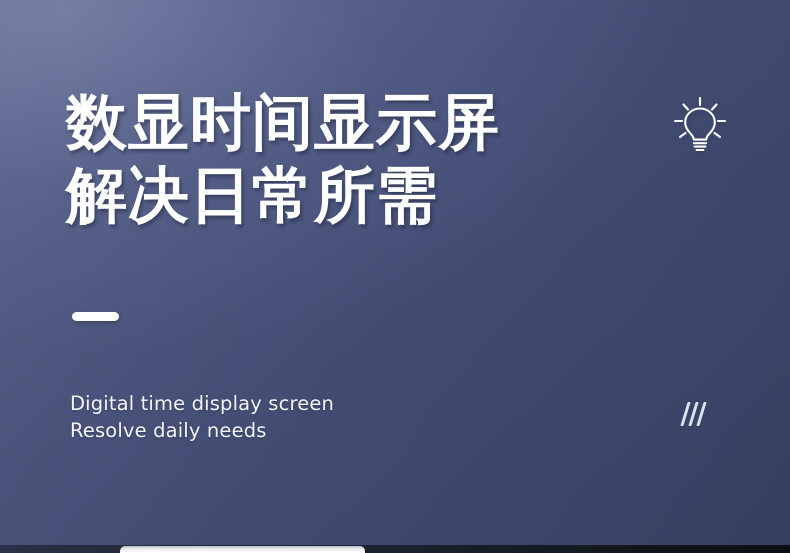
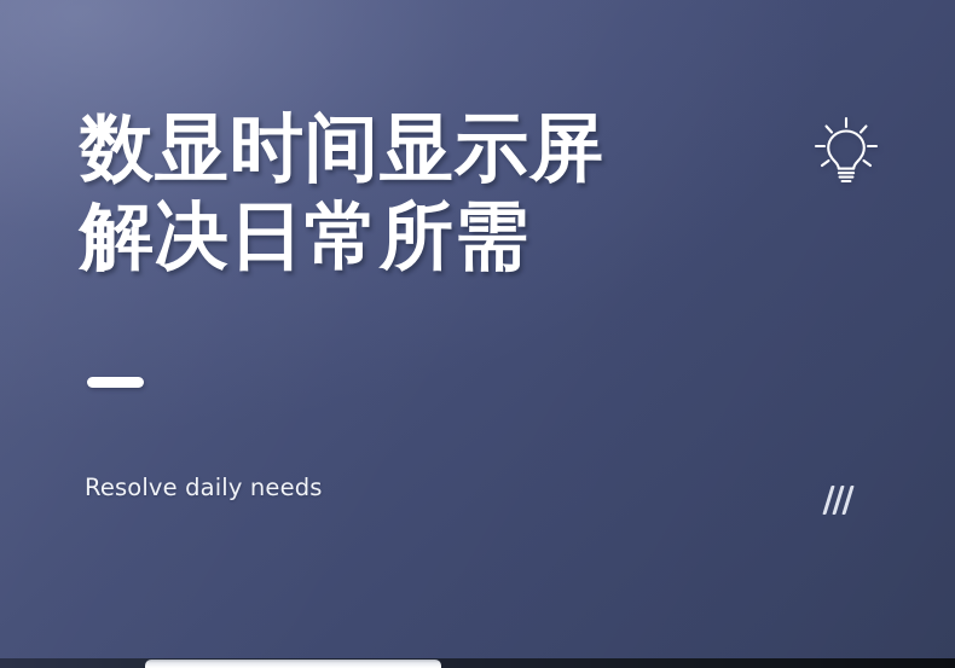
  数显时间显示屏
  解决日常所需
- Digital time display screen
  Resolve daily needs
